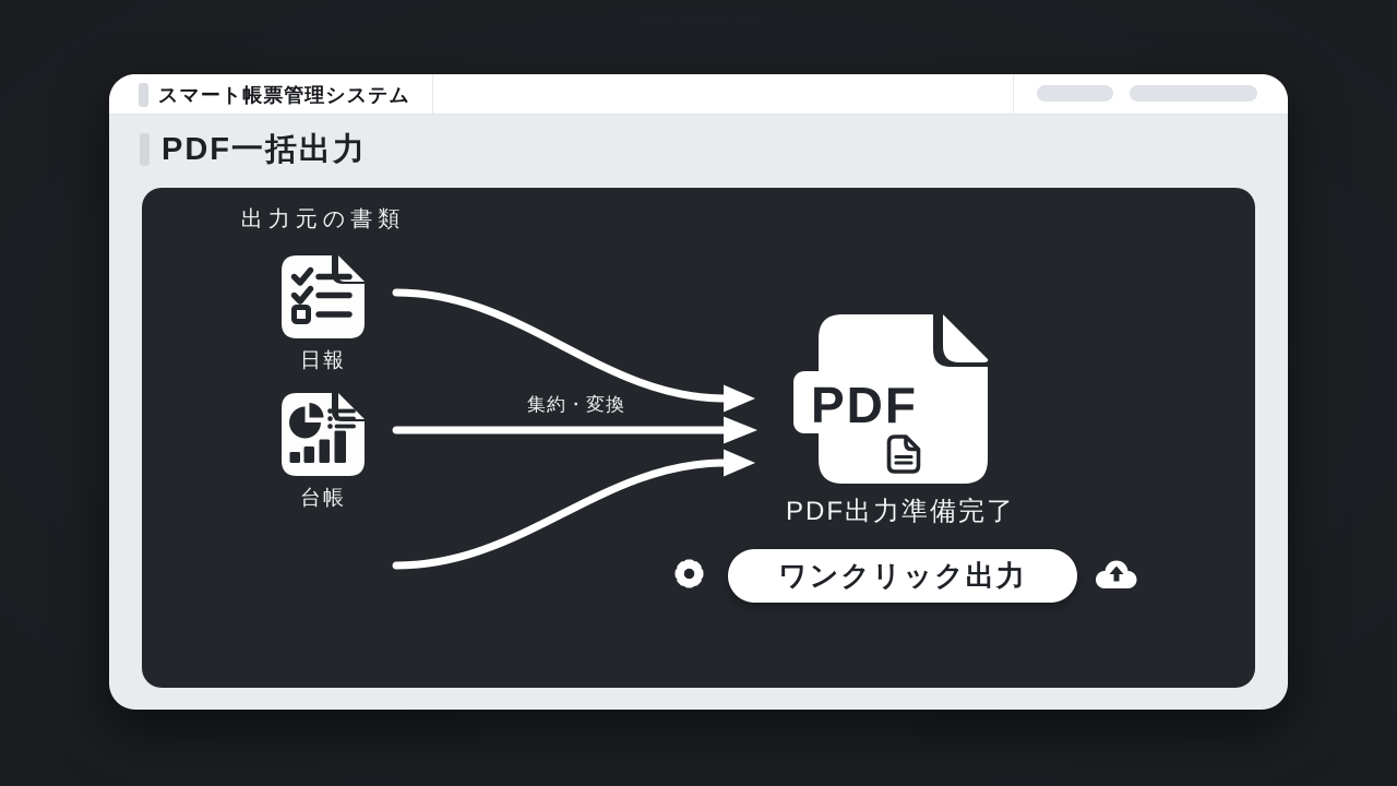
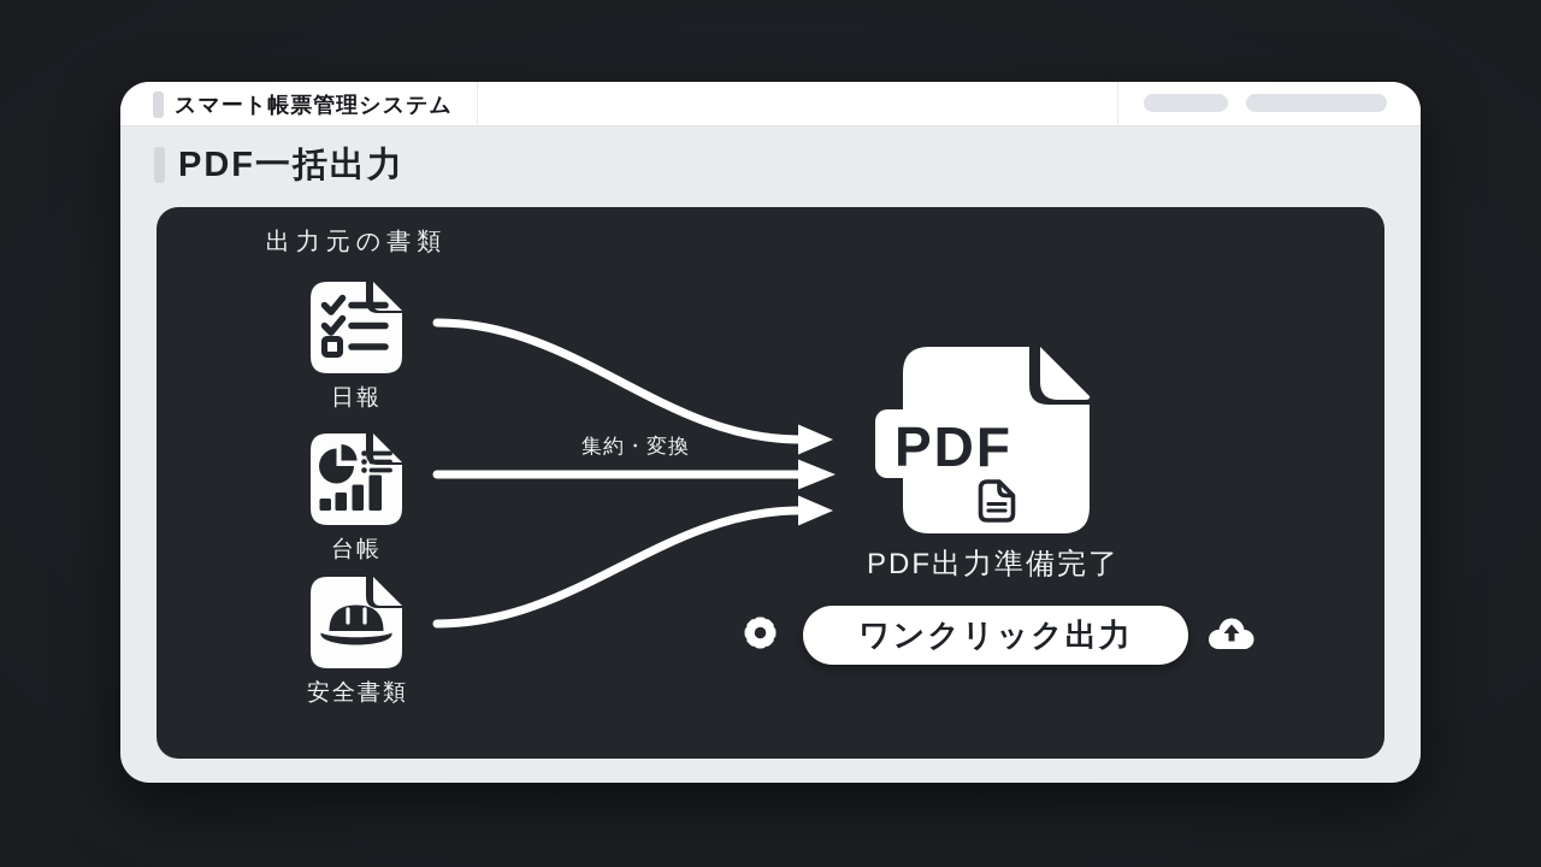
  スマート帳票管理システム
  PDF一括出力
  出力元の書類
  日報
  台帳
+ 安全書類
  集約・変換
  PDF
  PDF出力準備完了
  ワンクリック出力
